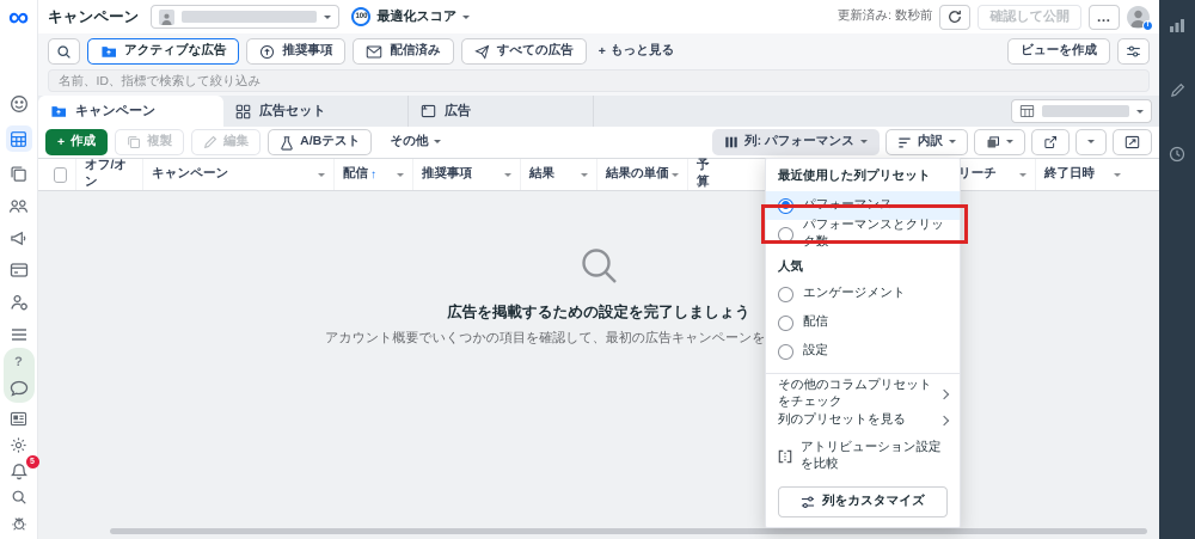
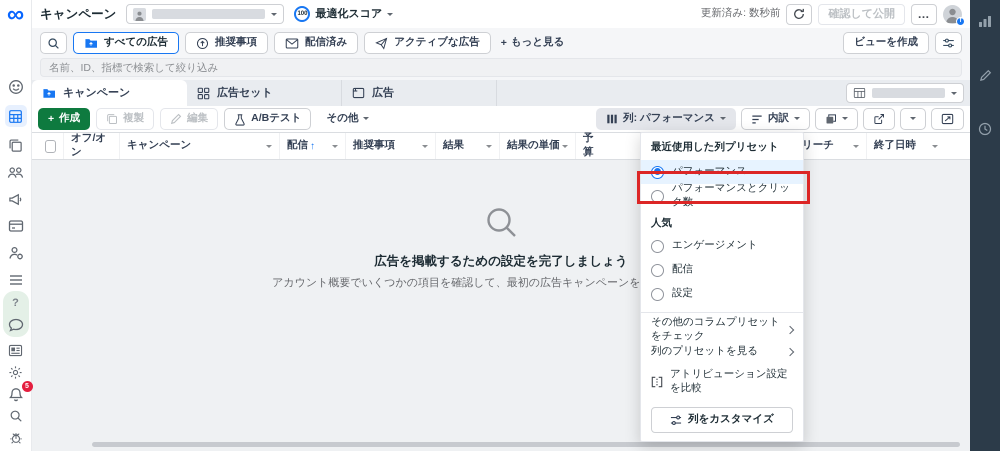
  ∞
  ?
  キャンペーン
  最適化スコア
  更新済み: 数秒前
  確認して公開
  …
- アクティブな広告
+ すべての広告
  推奨事項
  配信済み
- すべての広告
+ アクティブな広告
  +
  もっと見る
  ビューを作成
  名前、ID、指標で検索して絞り込み
  キャンペーン
  広告セット
  広告
  +
  作成
  複製
  編集
  A/Bテスト
  その他
  列: パフォーマンス
  内訳
  オフ/オン
  キャンペーン
  配信
  ↑
  推奨事項
  結果
  結果の単価
  予算
  リーチ
  終了日時
  広告を掲載するための設定を完了しましょう
  アカウント概要でいくつかの項目を確認して、最初の広告キャンペーンを
  最近使用した列プリセット
  パフォーマンス
  パフォーマンスとクリック数
  人気
  エンゲージメント
  配信
  設定
  その他のコラムプリセットをチェック
  列のプリセットを見る
  アトリビューション設定を比較
  列をカスタマイズ
